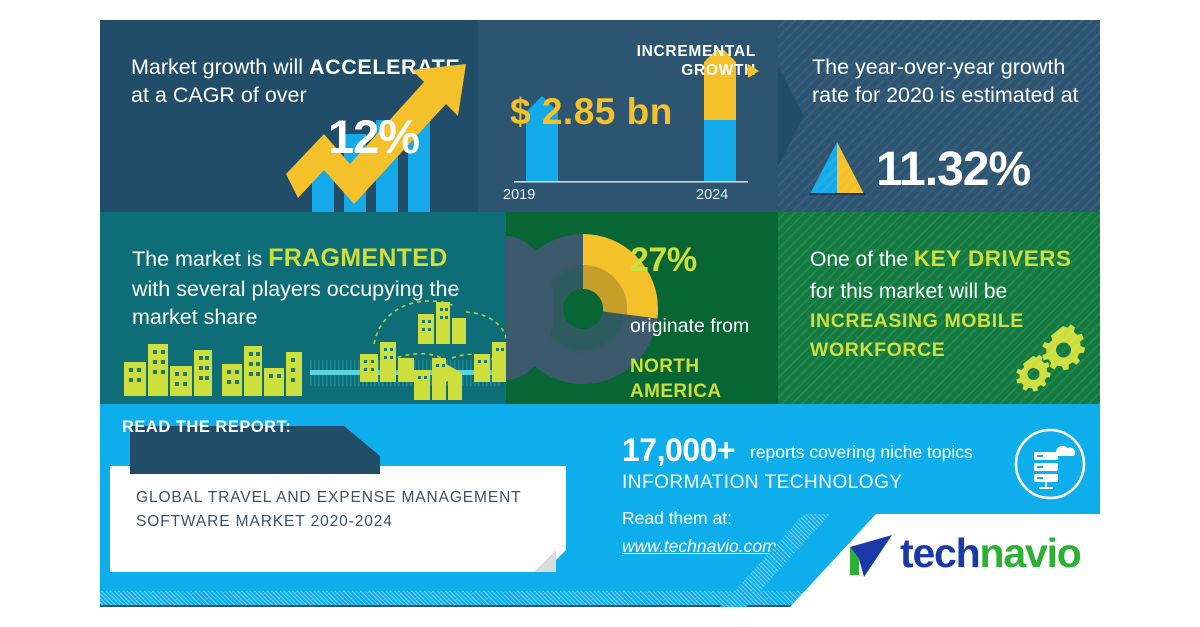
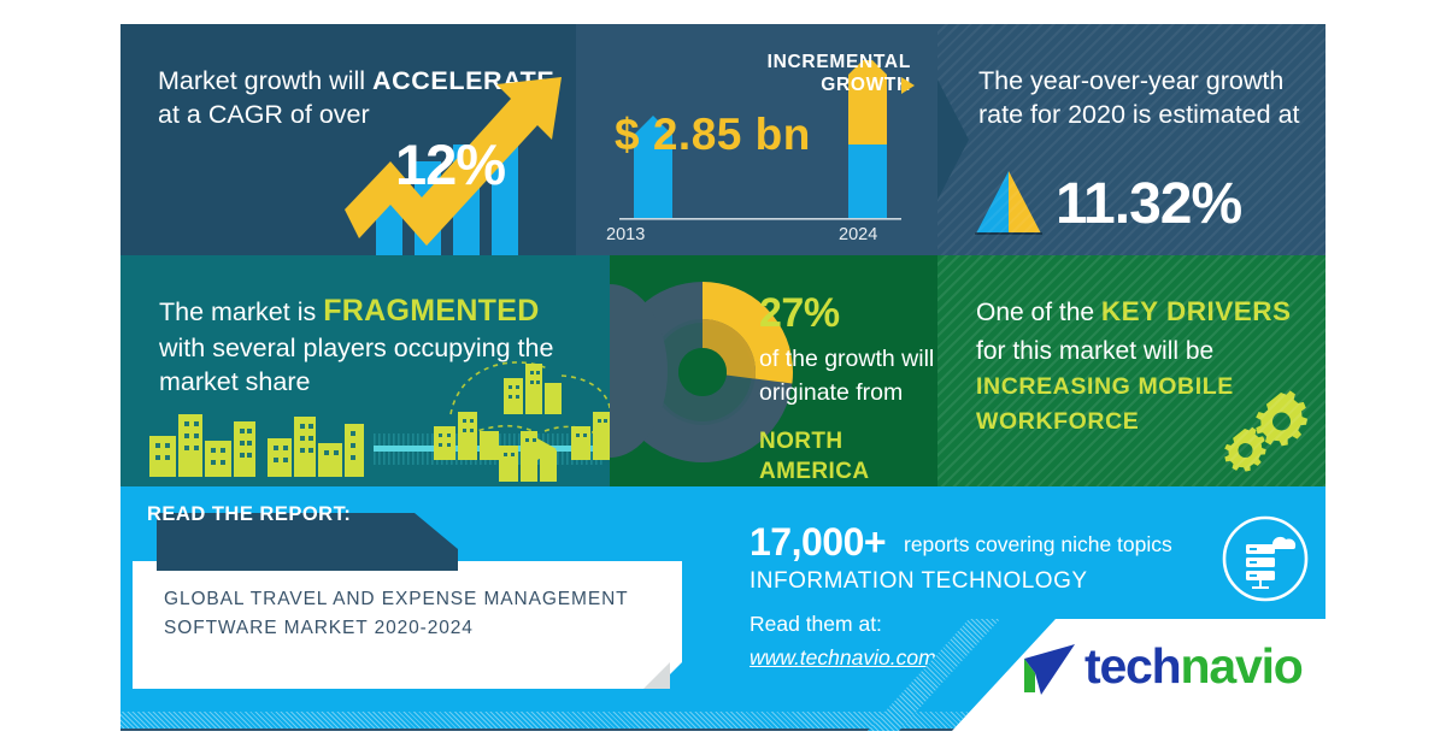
  Market growth will ACCELERAT
  at a CAGR of over
  12%
  INCREMENTAL
  GROWTH
  $ 2.85 bn
- 2019
+ 2013
  2024
  The market is FRAGMENTED
  with several players occupying the
  market share
  27%
+ of the growth will
  originate from
  NORTH AMERICA
  technavio
  READ THE REPORT:
  GLOBAL TRAVEL AND EXPENSE MANAGEMENT SOFTWARE MARKET 2020-2024
  17,000+
  reports covering niche topics
  INFORMATION TECHNOLOGY
  Read them at:
  www.technavio.com
